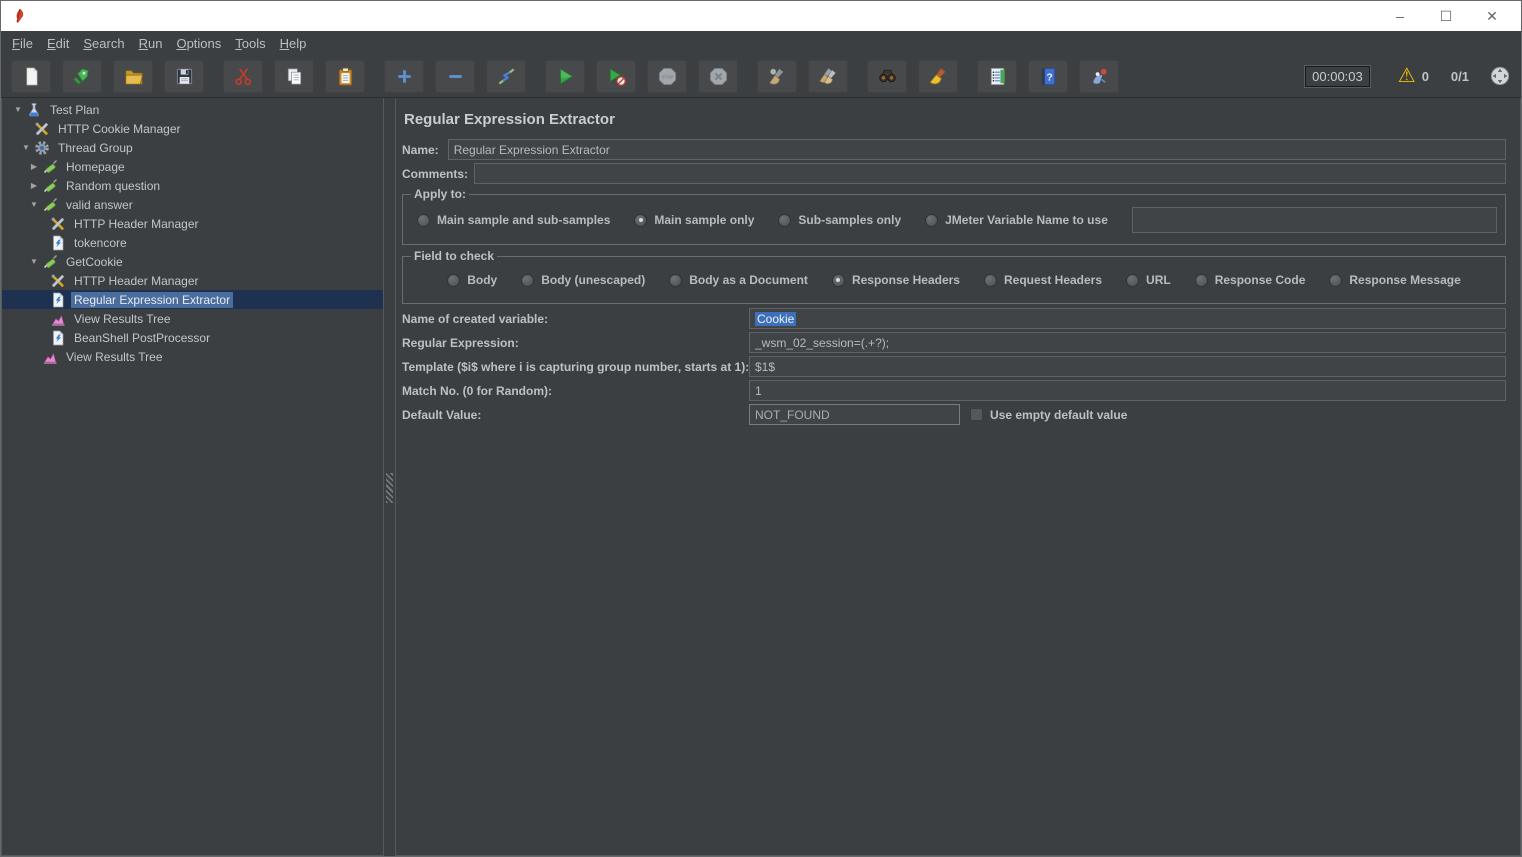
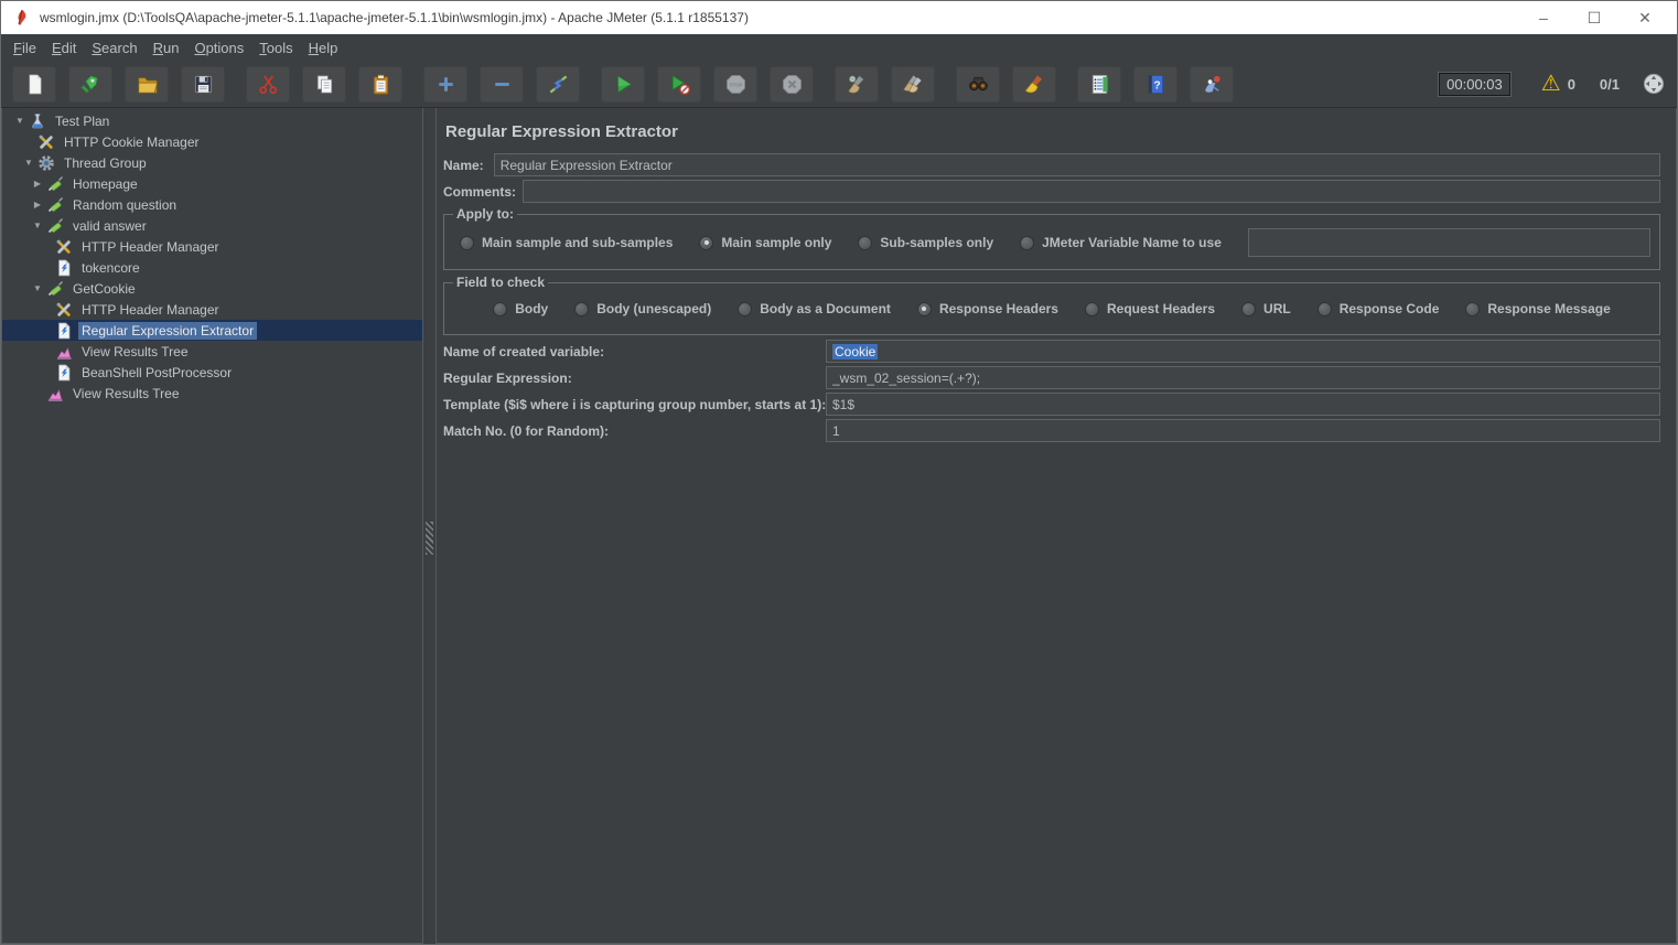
+ wsmlogin.jmx (D:\ToolsQA\apache-jmeter-5.1.1\apache-jmeter-5.1.1\bin\wsmlogin.jmx) - Apache JMeter (5.1.1 r1855137)
  –
  ☐
  ✕
  File
  Edit
  Search
  Run
  Options
  Tools
  Help
  00:00:03
  ⚠
  0
  0/1
  ▼
  Test Plan
  HTTP Cookie Manager
  ▼
  Thread Group
  ▶
  Homepage
  ▶
  Random question
  ▼
  valid answer
  HTTP Header Manager
  tokencore
  ▼
  GetCookie
  HTTP Header Manager
  Regular Expression Extractor
  View Results Tree
  BeanShell PostProcessor
  View Results Tree
  Regular Expression Extractor
  Name:
  Regular Expression Extractor
  Comments:
  Apply to:
  Main sample and sub-samples
  Main sample only
  Sub-samples only
  JMeter Variable Name to use
  Field to check
  Body
  Body (unescaped)
  Body as a Document
  Response Headers
  Request Headers
  URL
  Response Code
  Response Message
  Name of created variable:
  Cookie
  Regular Expression:
  _wsm_02_session=(.+?);
  Template ($i$ where i is capturing group number, starts at 1):
  $1$
  Match No. (0 for Random):
  1
- Default Value:
- NOT_FOUND
- Use empty default value
